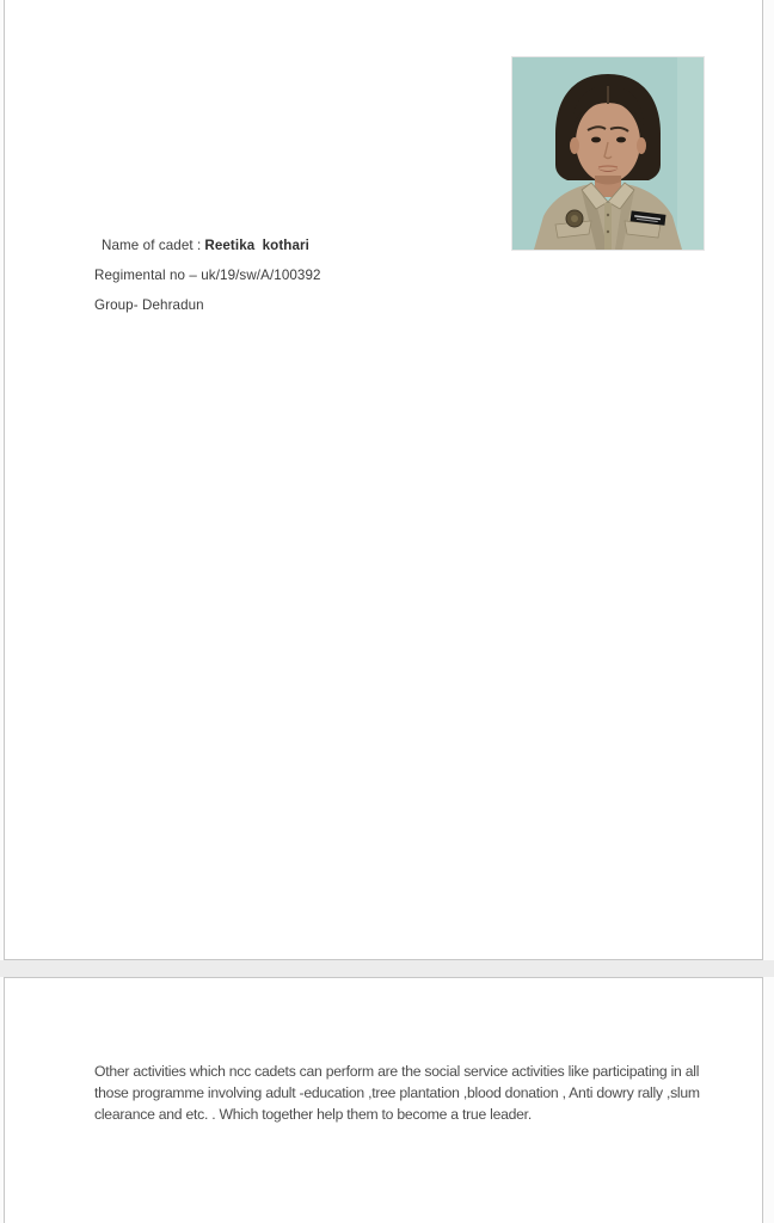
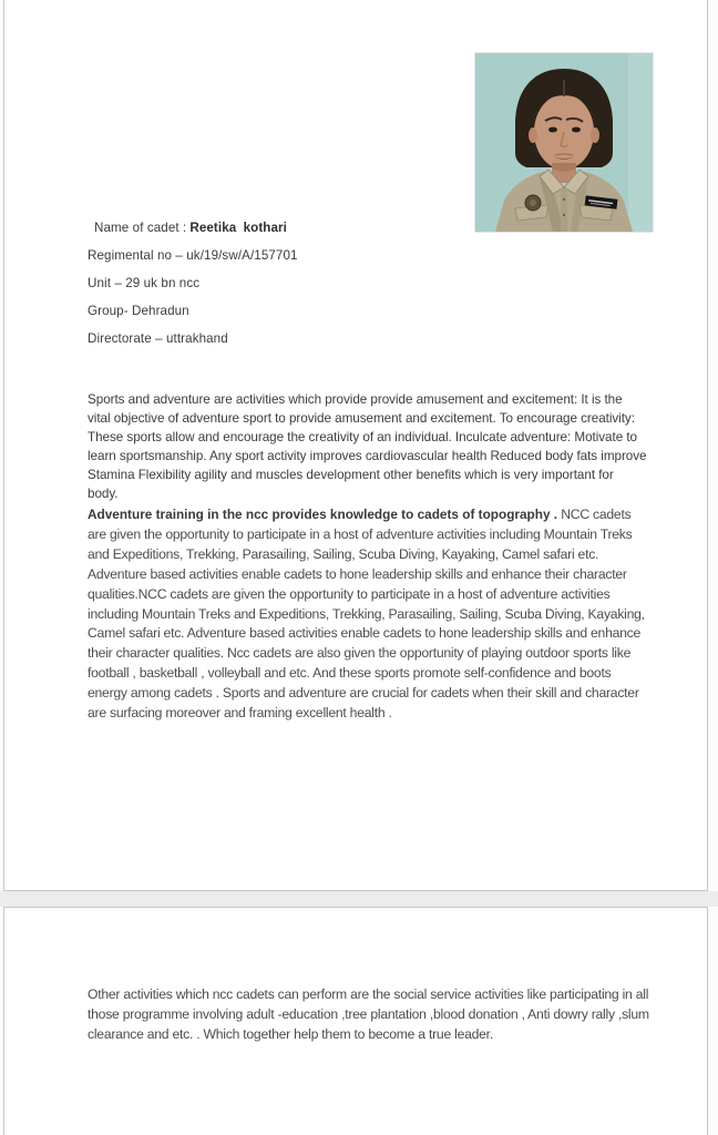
  Name of cadet : Reetika kothari
- Regimental no – uk/19/sw/A/100392
+ Regimental no – uk/19/sw/A/157701
+ Unit – 29 uk bn ncc
  Group- Dehradun
+ Directorate – uttrakhand
+ Sports and adventure are activities which provide provide amusement and excitement: It is the vital objective of adventure sport to provide amusement and excitement. To encourage creativity: These sports allow and encourage the creativity of an individual. Inculcate adventure: Motivate to learn sportsmanship. Any sport activity improves cardiovascular health Reduced body fats improve Stamina Flexibility agility and muscles development other benefits which is very important for body.
+ Adventure training in the ncc provides knowledge to cadets of topography . NCC cadets are given the opportunity to participate in a host of adventure activities including Mountain Treks and Expeditions, Trekking, Parasailing, Sailing, Scuba Diving, Kayaking, Camel safari etc. Adventure based activities enable cadets to hone leadership skills and enhance their character qualities.NCC cadets are given the opportunity to participate in a host of adventure activities including Mountain Treks and Expeditions, Trekking, Parasailing, Sailing, Scuba Diving, Kayaking, Camel safari etc. Adventure based activities enable cadets to hone leadership skills and enhance their character qualities. Ncc cadets are also given the opportunity of playing outdoor sports like football , basketball , volleyball and etc. And these sports promote self-confidence and boots energy among cadets . Sports and adventure are crucial for cadets when their skill and character are surfacing moreover and framing excellent health .
  Other activities which ncc cadets can perform are the social service activities like participating in all those programme involving adult -education ,tree plantation ,blood donation , Anti dowry rally ,slum clearance and etc. . Which together help them to become a true leader.
